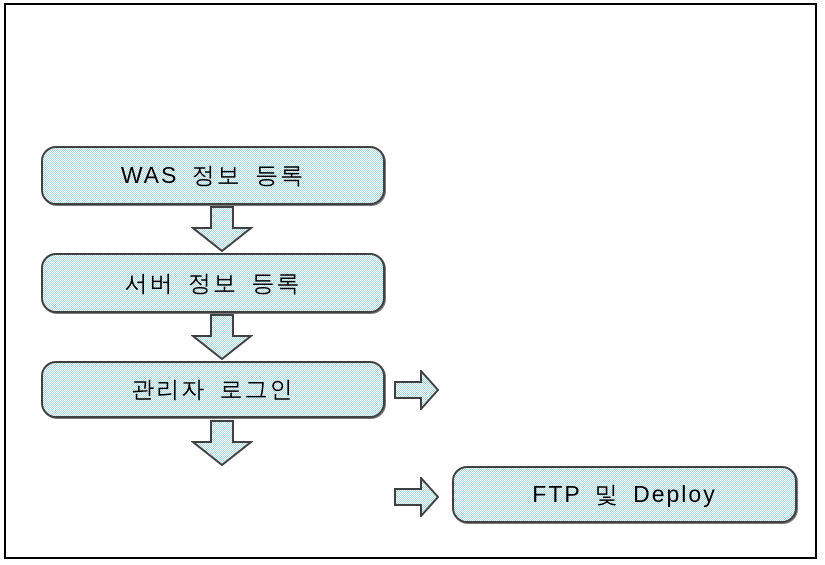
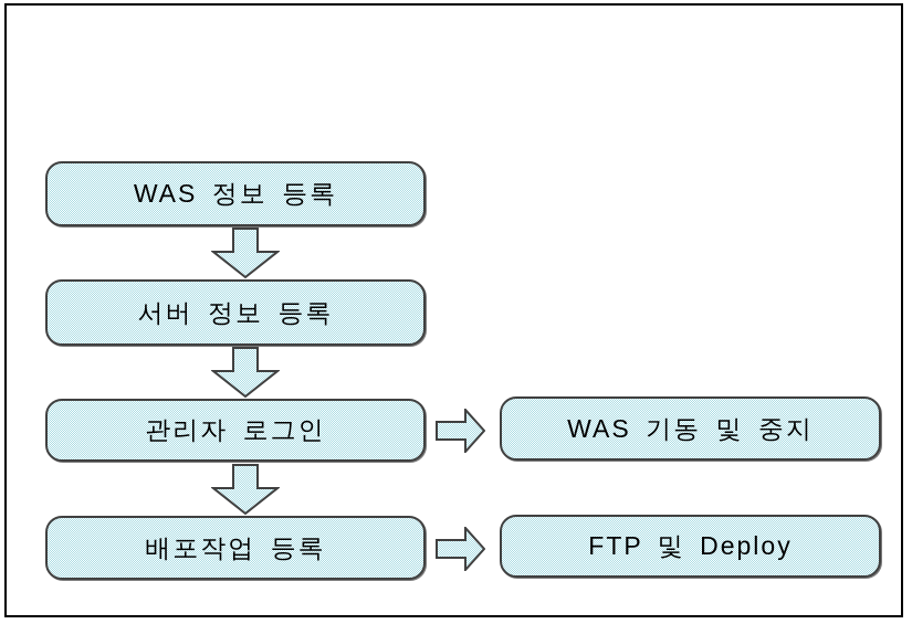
  WAS 정보 등록
  서버 정보 등록
  관리자 로그인
+ 배포작업 등록
+ WAS 기동 및 중지
  FTP 및 Deploy
